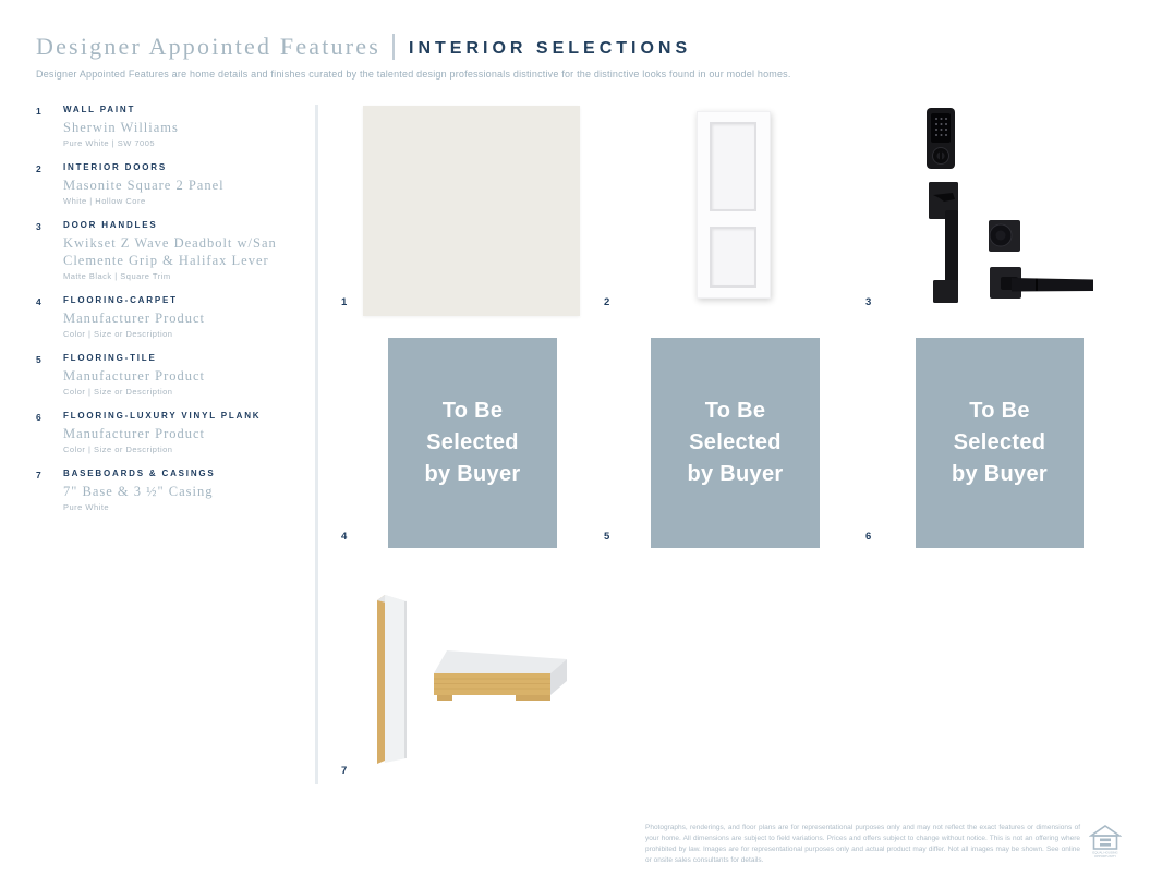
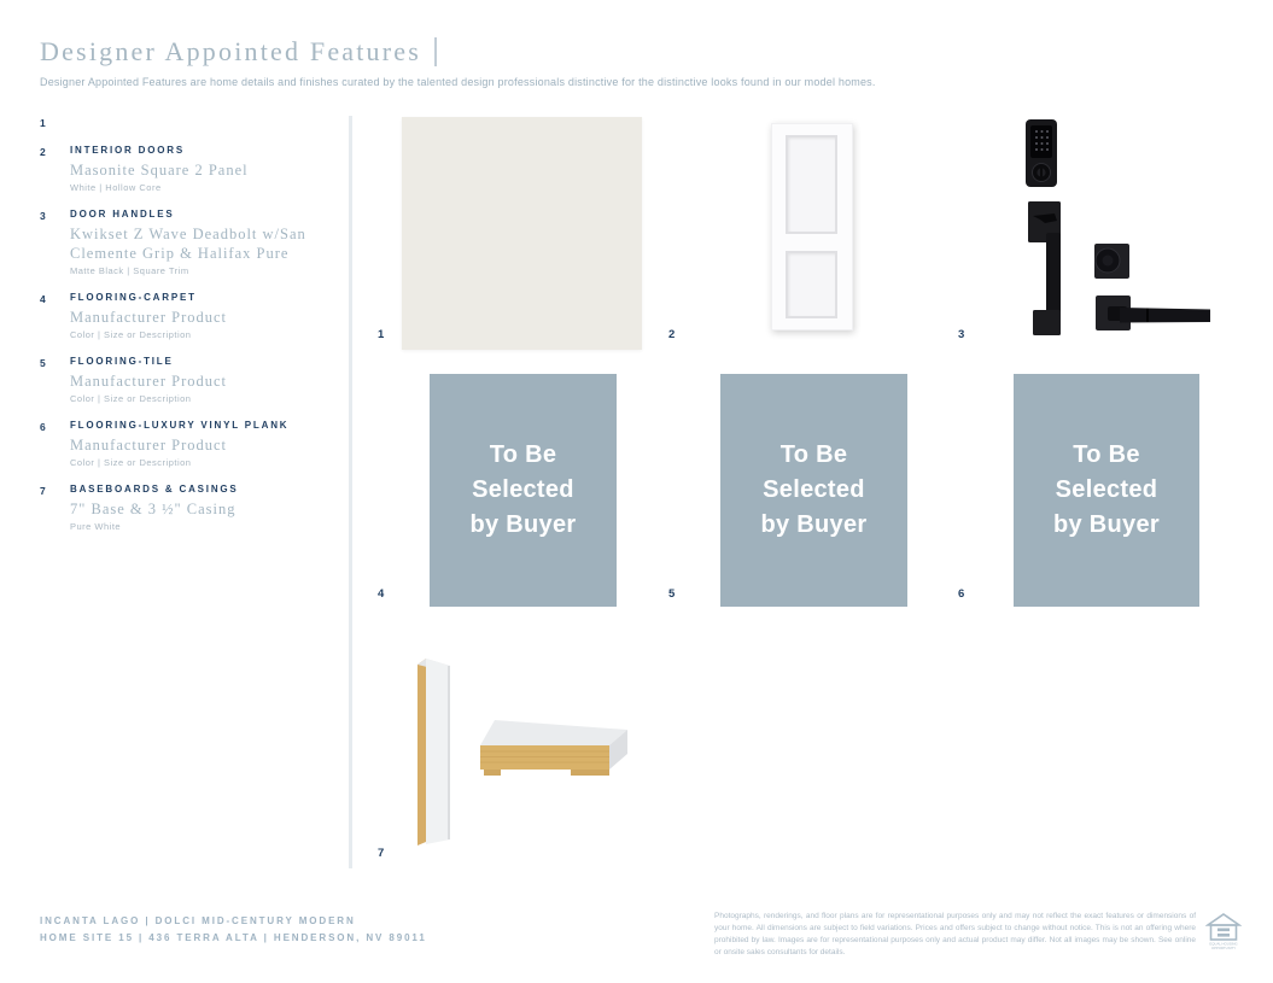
  Designer Appointed Features
- INTERIOR SELECTIONS
  Designer Appointed Features are home details and finishes curated by the talented design professionals distinctive for the distinctive looks found in our model homes.
  1
- WALL PAINT
- Sherwin Williams
- Pure White | SW 7005
  2
  INTERIOR DOORS
  Masonite Square 2 Panel
  White | Hollow Core
  3
  DOOR HANDLES
- Kwikset Z Wave Deadbolt w/San Clemente Grip & Halifax Lever
+ Kwikset Z Wave Deadbolt w/San Clemente Grip & Halifax Pure
  Matte Black | Square Trim
  4
  FLOORING-CARPET
  Manufacturer Product
  Color | Size or Description
  5
  FLOORING-TILE
  Manufacturer Product
  Color | Size or Description
  6
  FLOORING-LUXURY VINYL PLANK
  Manufacturer Product
  Color | Size or Description
  7
  BASEBOARDS & CASINGS
  7" Base & 3 ½" Casing
  Pure White
  To Be
  Selected
  by Buyer
  To Be
  Selected
  by Buyer
  To Be
  Selected
  by Buyer
  1
  2
  3
  4
  5
  6
  7
+ INCANTA LAGO | DOLCI MID-CENTURY MODERN
+ HOME SITE 15 | 436 TERRA ALTA | HENDERSON, NV 89011
